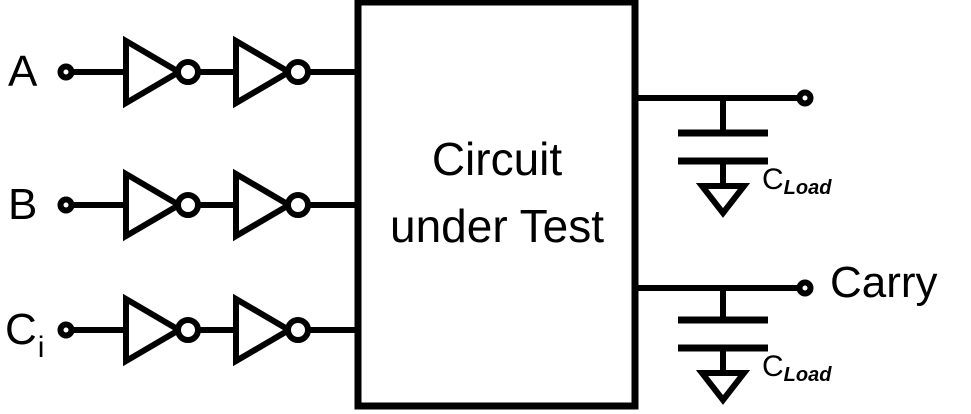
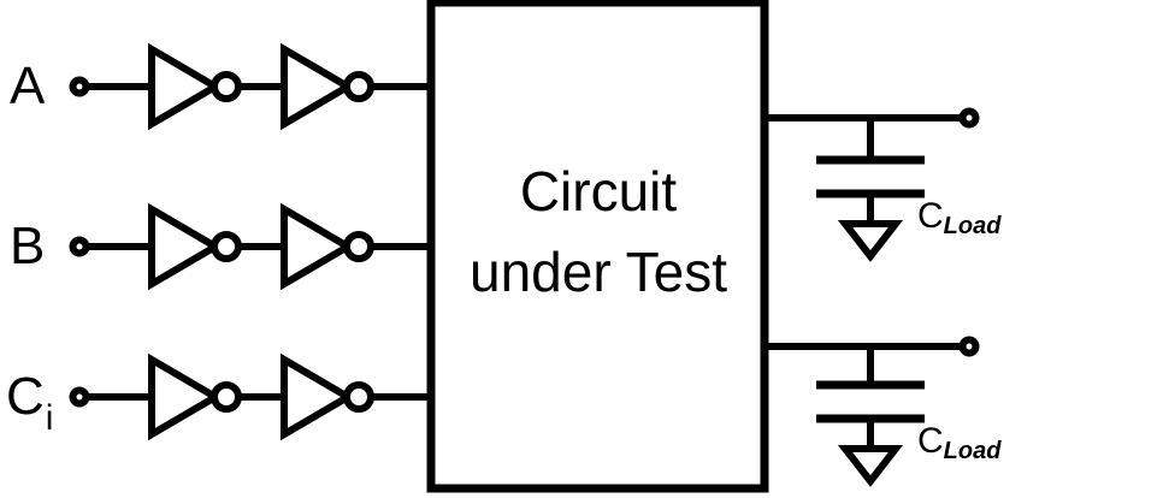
  A
  B
  Ci
  Circuit
  under Test
- Carry
  CLoad
  CLoad
